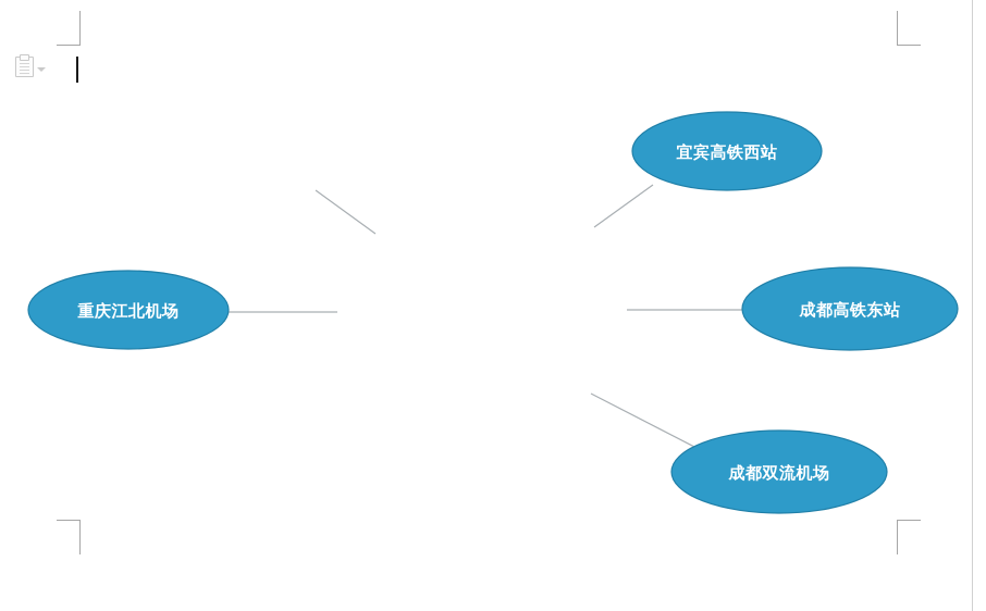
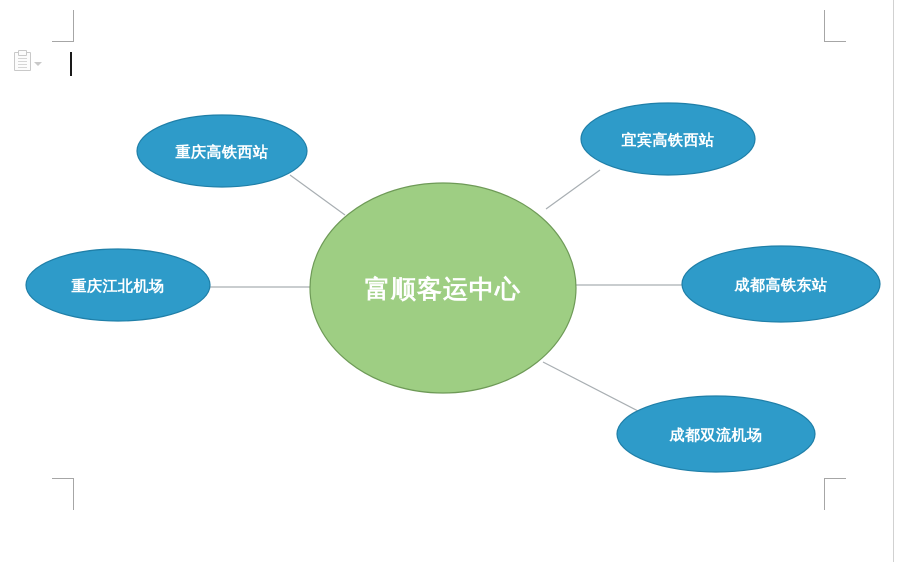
+ 富顺客运中心
+ 重庆高铁西站
  宜宾高铁西站
  成都高铁东站
  成都双流机场
  重庆江北机场
